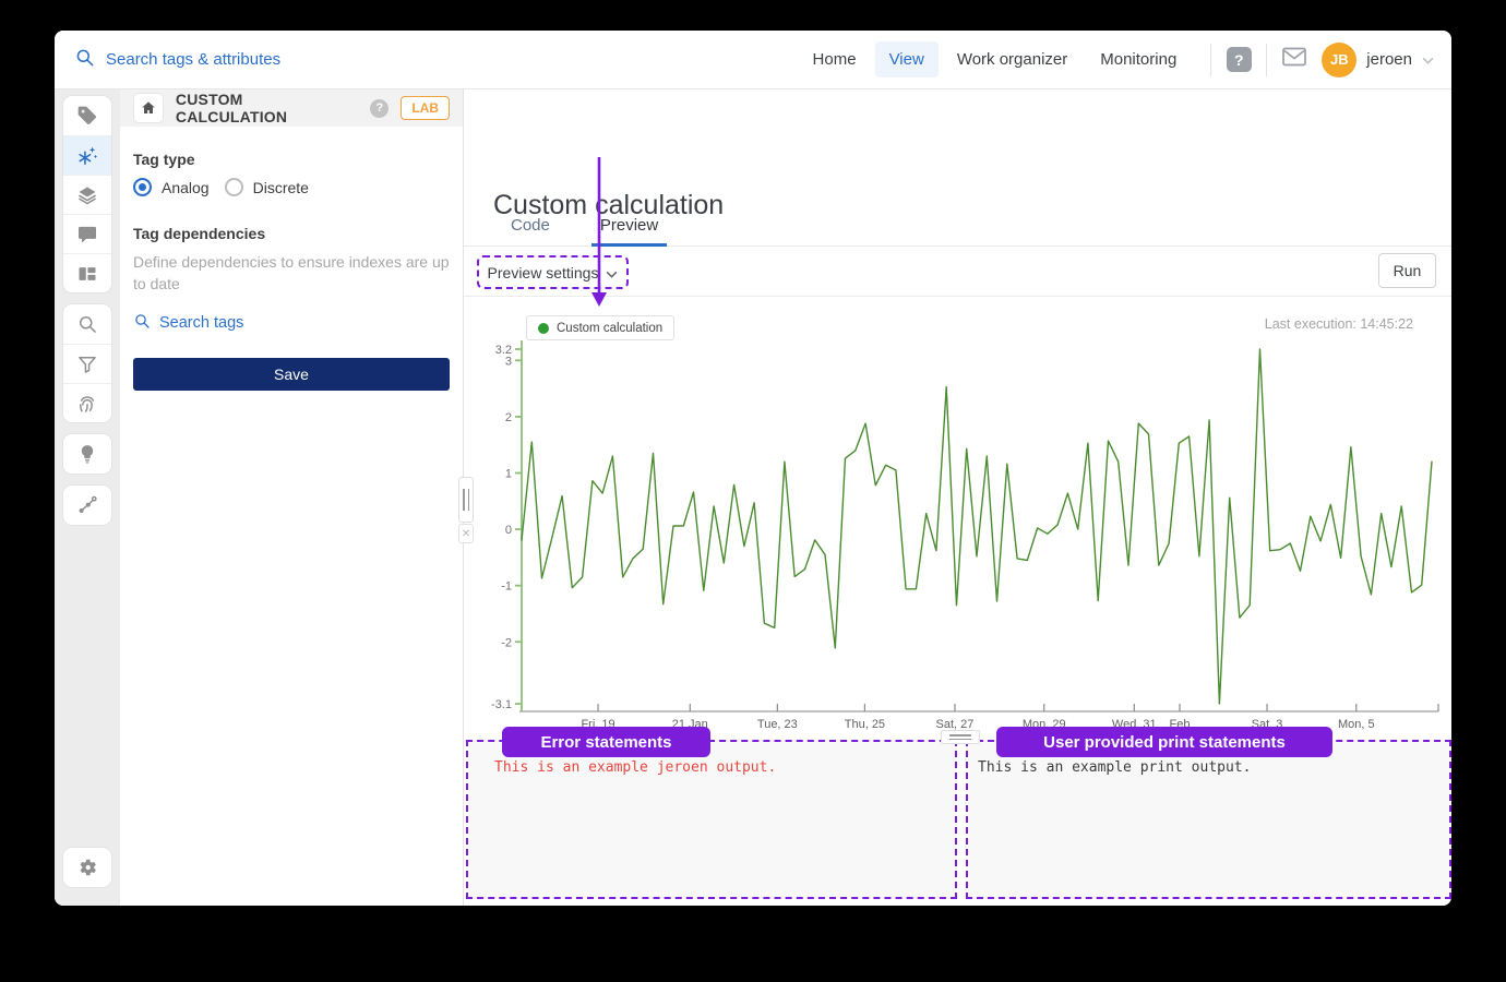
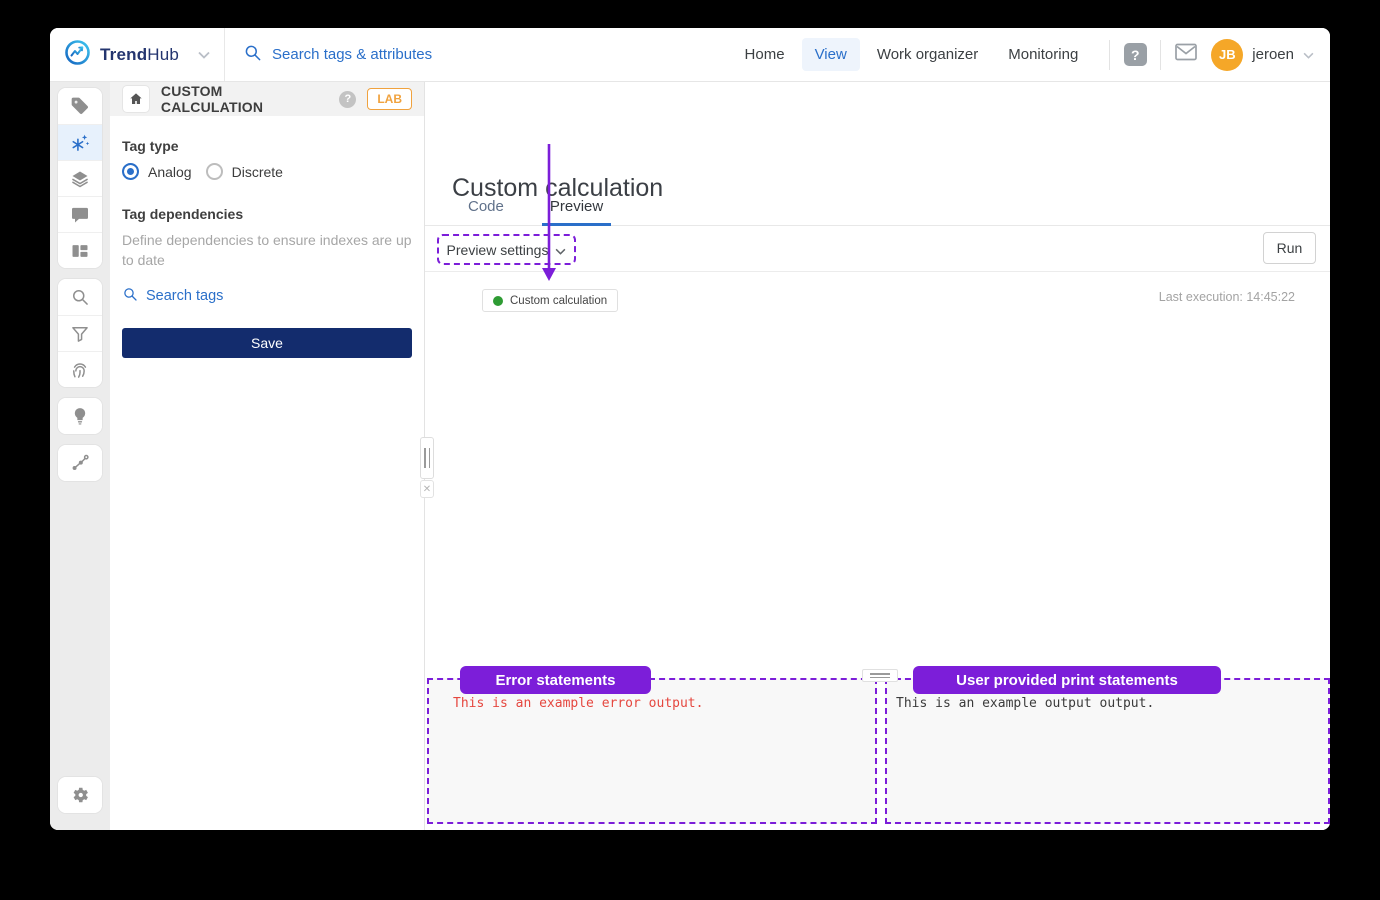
+ TrendHub
  Search tags & attributes
  Home
  View
  Work organizer
  Monitoring
  ?
  JB
  jeroen
  CUSTOM CALCULATION
  ?
  LAB
  Tag type
  Analog
  Discrete
  Tag dependencies
  Define dependencies to ensure indexes are up to date
  Search tags
  Save
  ✕
  Custom calculation
  Code
  Preview
  Preview settings
  Run
  Custom calculation
  Last execution: 14:45:22
- Fri, 19
- 21 Jan
- Tue, 23
- Thu, 25
- Sat, 27
- Mon, 29
- Wed, 31
- Feb
- Sat, 3
- Mon, 5
- 3.2
- 3
- 2
- 1
- 0
- -1
- -2
- -3.1
  Error statements
  User provided print statements
- This is an example jeroen output.
+ This is an example error output.
- This is an example print output.
+ This is an example output output.
